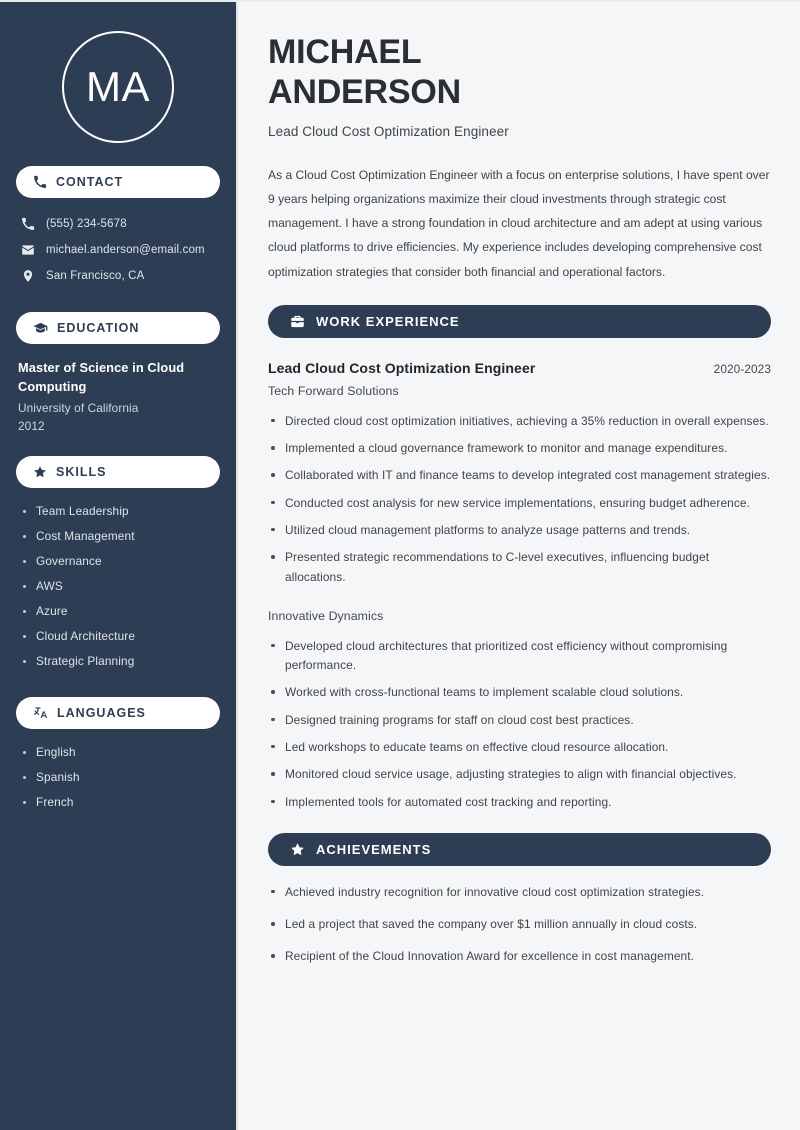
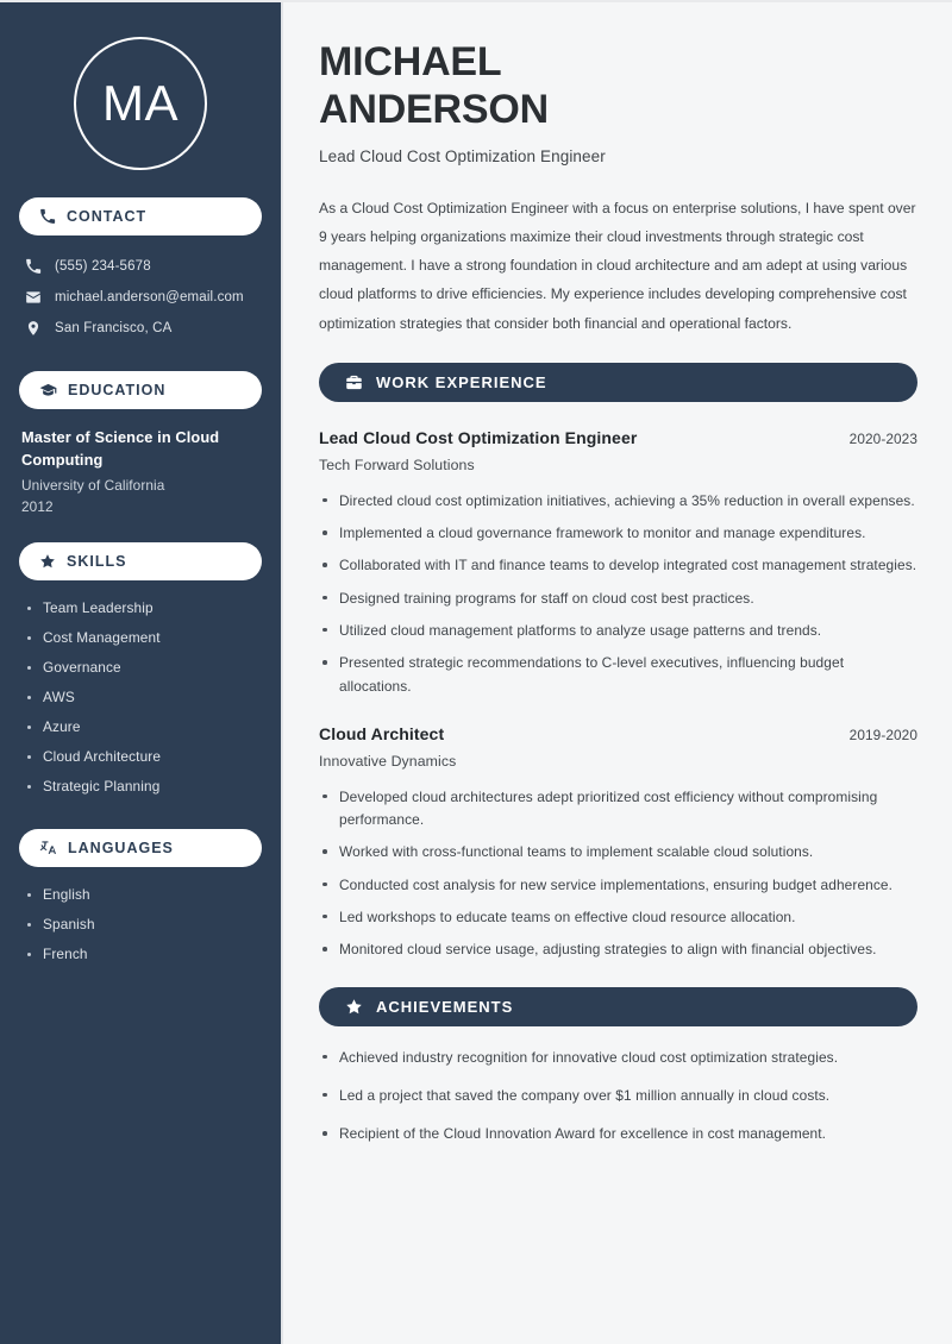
  MA
  CONTACT
  (555) 234-5678
  michael.anderson@email.com
  San Francisco, CA
  EDUCATION
  Master of Science in Cloud Computing
  University of California
  2012
  SKILLS
  Team Leadership
  Cost Management
  Governance
  AWS
  Azure
  Cloud Architecture
  Strategic Planning
  LANGUAGES
  English
  Spanish
  French
  MICHAEL
  ANDERSON
  Lead Cloud Cost Optimization Engineer
  As a Cloud Cost Optimization Engineer with a focus on enterprise solutions, I have spent over 9 years helping organizations maximize their cloud investments through strategic cost management. I have a strong foundation in cloud architecture and am adept at using various cloud platforms to drive efficiencies. My experience includes developing comprehensive cost optimization strategies that consider both financial and operational factors.
  WORK EXPERIENCE
  Lead Cloud Cost Optimization Engineer
  2020-2023
  Tech Forward Solutions
  Directed cloud cost optimization initiatives, achieving a 35% reduction in overall expenses.
  Implemented a cloud governance framework to monitor and manage expenditures.
  Collaborated with IT and finance teams to develop integrated cost management strategies.
- Conducted cost analysis for new service implementations, ensuring budget adherence.
+ Designed training programs for staff on cloud cost best practices.
  Utilized cloud management platforms to analyze usage patterns and trends.
  Presented strategic recommendations to C-level executives, influencing budget allocations.
+ Cloud Architect
+ 2019-2020
  Innovative Dynamics
- Developed cloud architectures that prioritized cost efficiency without compromising performance.
+ Developed cloud architectures adept prioritized cost efficiency without compromising performance.
  Worked with cross-functional teams to implement scalable cloud solutions.
- Designed training programs for staff on cloud cost best practices.
+ Conducted cost analysis for new service implementations, ensuring budget adherence.
  Led workshops to educate teams on effective cloud resource allocation.
  Monitored cloud service usage, adjusting strategies to align with financial objectives.
- Implemented tools for automated cost tracking and reporting.
  ACHIEVEMENTS
  Achieved industry recognition for innovative cloud cost optimization strategies.
  Led a project that saved the company over $1 million annually in cloud costs.
  Recipient of the Cloud Innovation Award for excellence in cost management.
